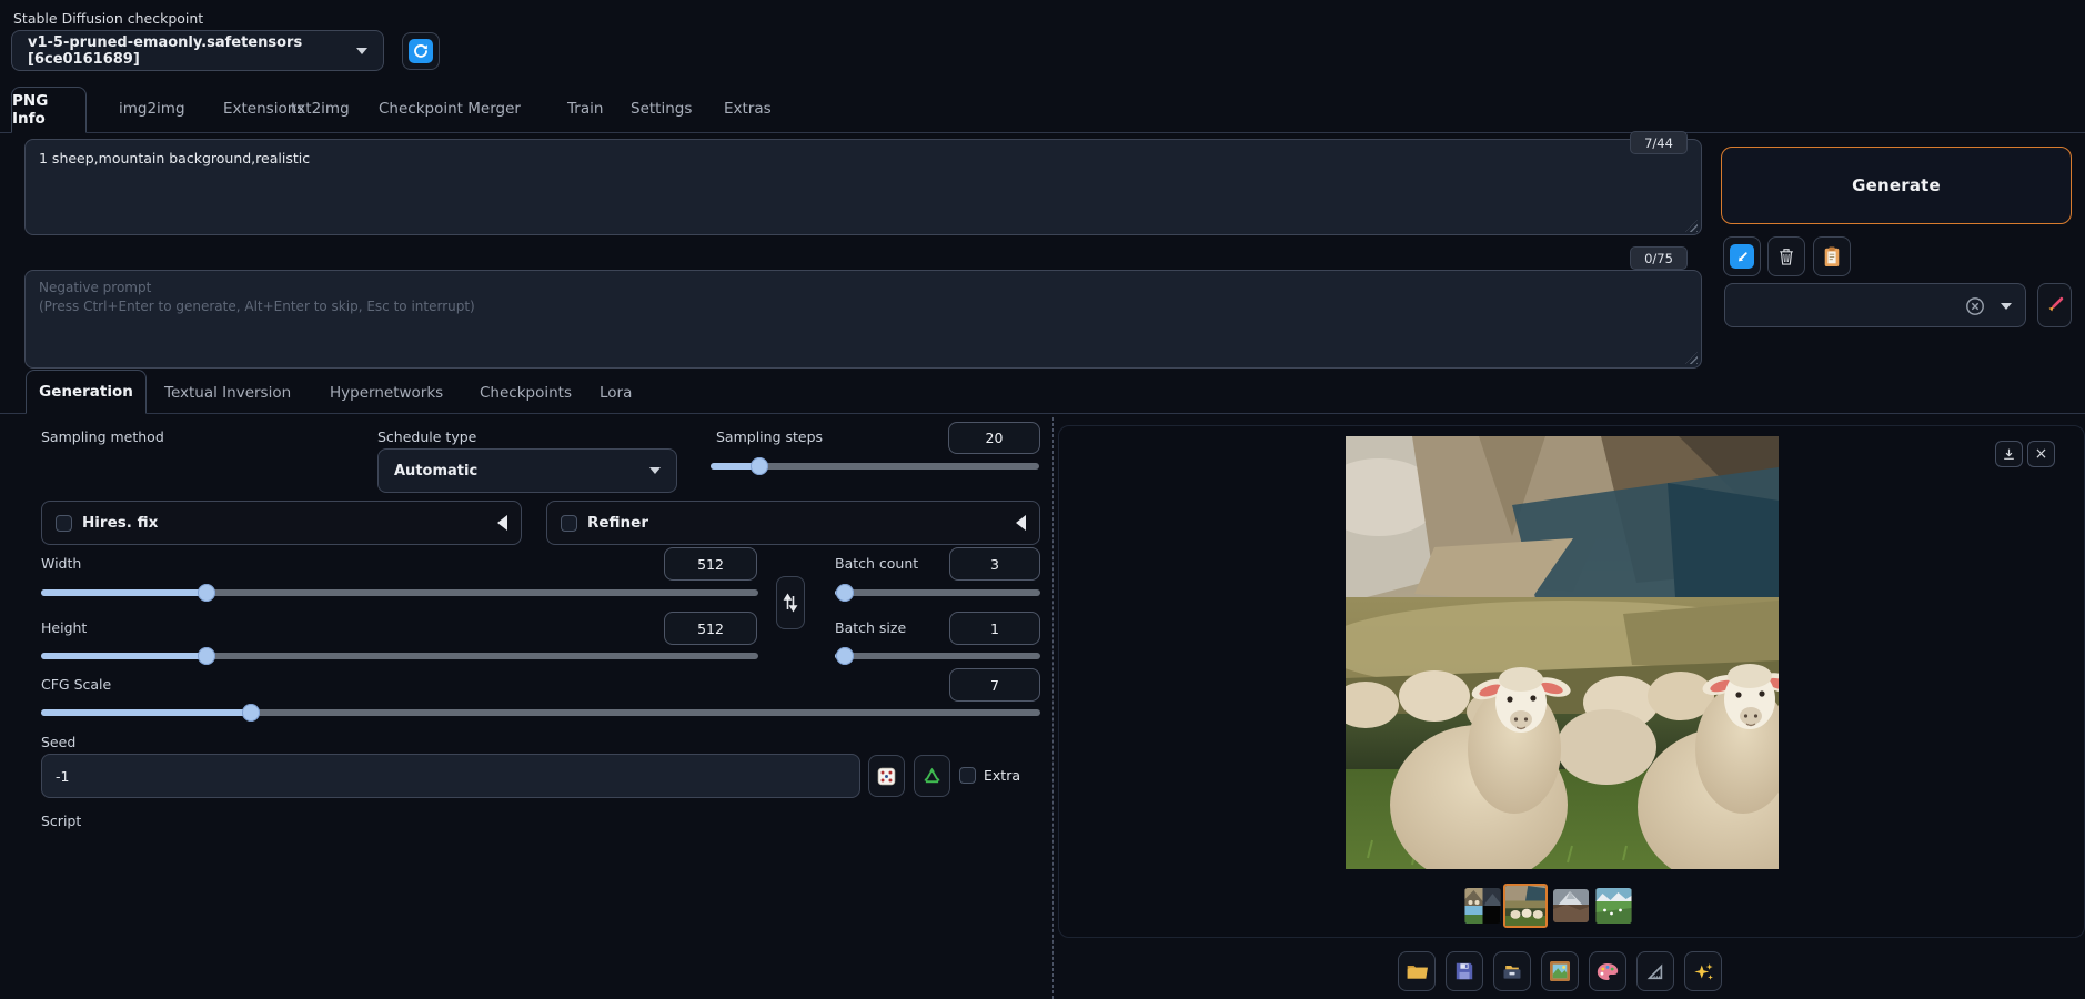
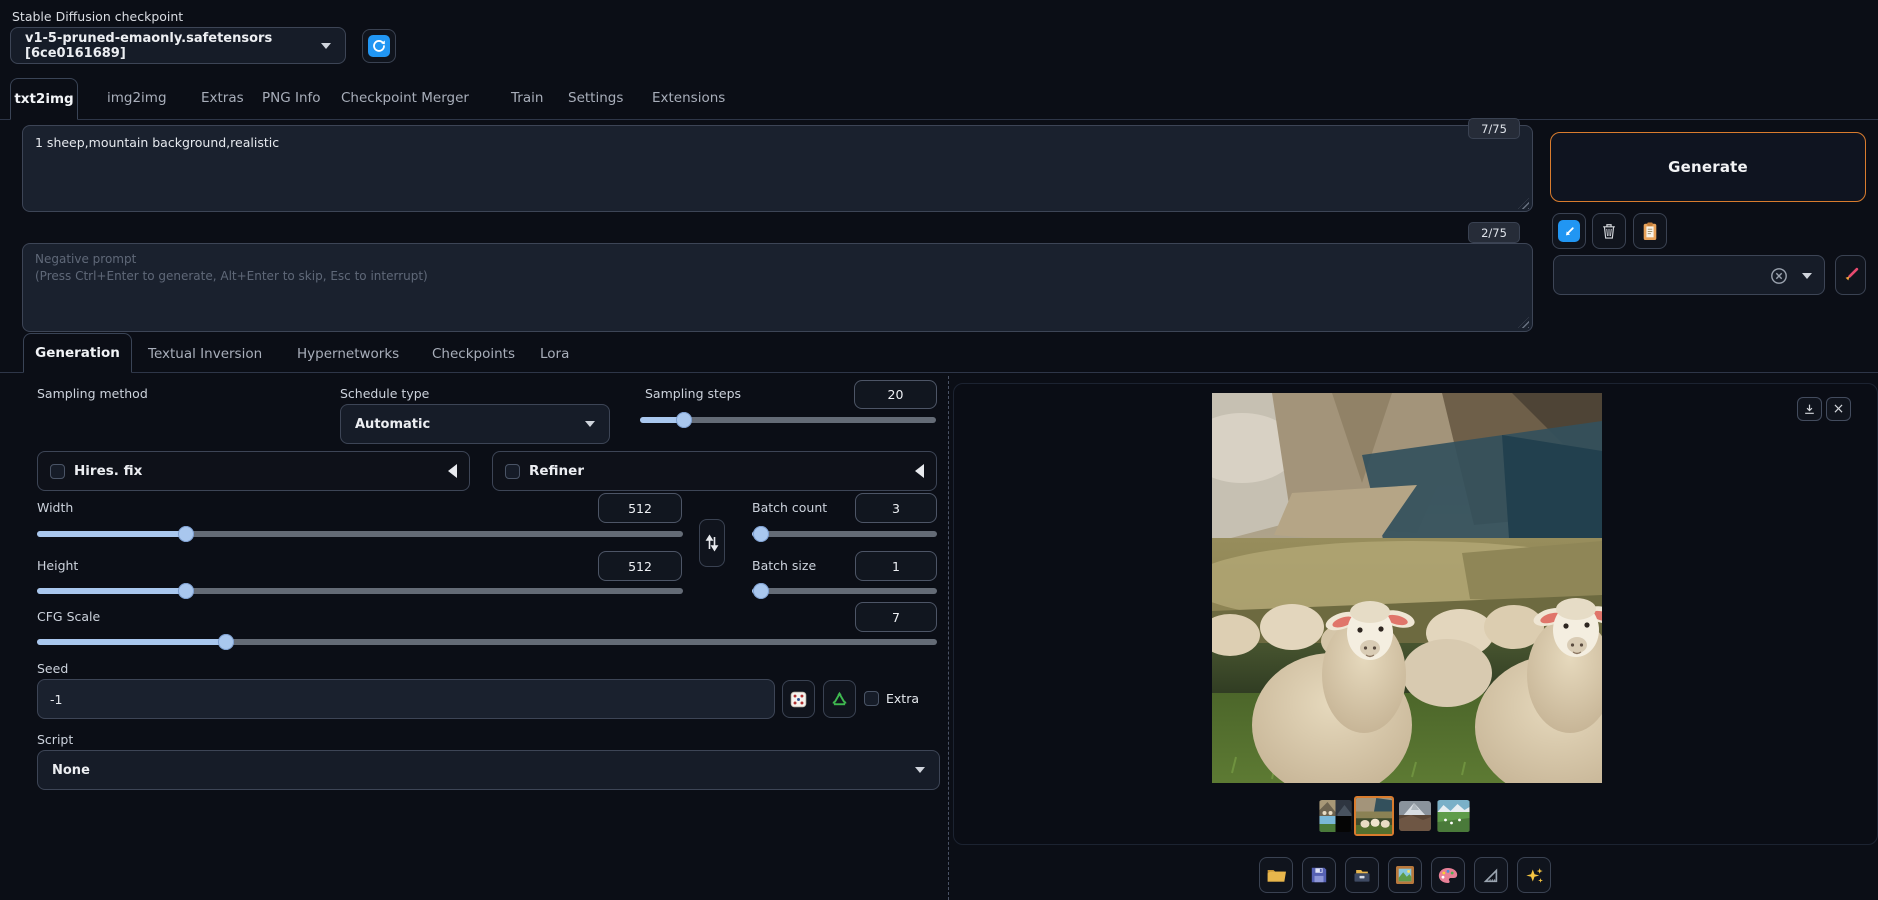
  Stable Diffusion checkpoint
  v1-5-pruned-emaonly.safetensors [6ce0161689]
- PNG Info
+ txt2img
  img2img
- Extensions
+ Extras
- txt2img
+ PNG Info
  Checkpoint Merger
  Train
  Settings
- Extras
+ Extensions
  1 sheep,mountain background,realistic
- 7/44
+ 7/75
  Negative prompt
  (Press Ctrl+Enter to generate, Alt+Enter to skip, Esc to interrupt)
- 0/75
+ 2/75
  Generate
  Generation
  Textual Inversion
  Hypernetworks
  Checkpoints
  Lora
  Sampling method
  Schedule type
  Automatic
  Sampling steps
  20
  Hires. fix
  Refiner
  Width
  512
  Batch count
  3
  Height
  512
  Batch size
  1
  CFG Scale
  7
  Seed
  -1
  Extra
  Script
+ None
  ×
